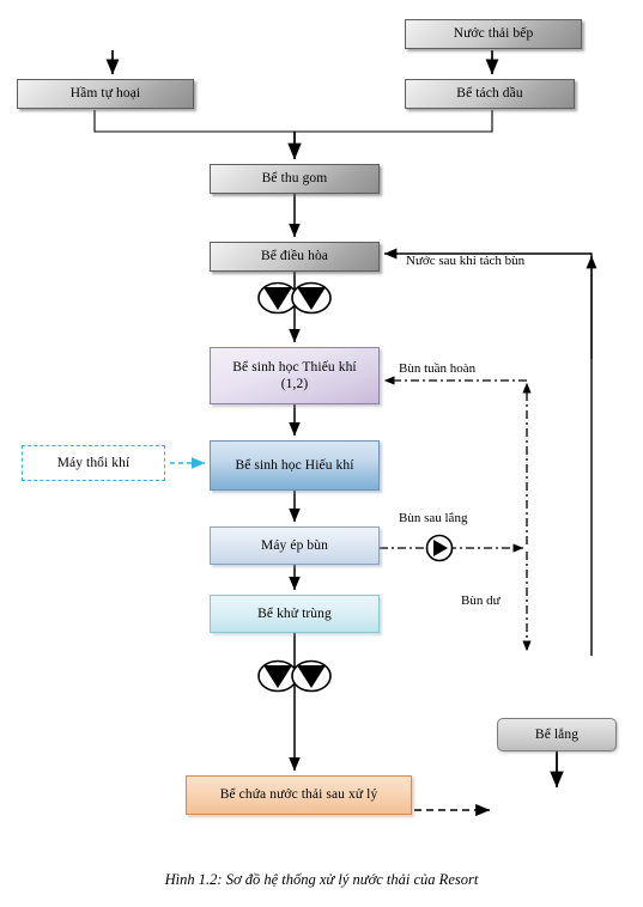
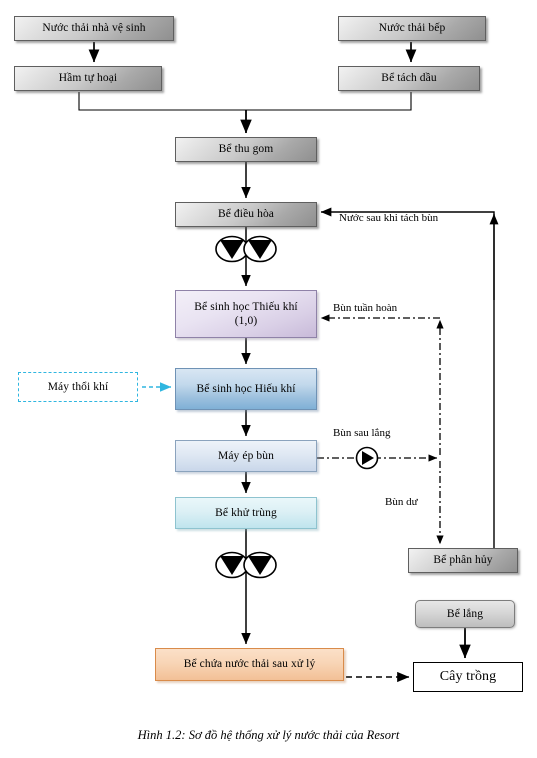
+ Nước thải nhà vệ sinh
  Nước thải bếp
  Hầm tự hoại
  Bể tách dầu
  Bể thu gom
  Bể điều hòa
- Bể sinh học Thiếu khí (1,2)
+ Bể sinh học Thiếu khí (1,0)
  Bể sinh học Hiếu khí
  Máy ép bùn
  Bể khử trùng
  Bể chứa nước thải sau xử lý
+ Bể phân hủy
  Bể lắng
+ Cây trồng
  Máy thổi khí
  Nước sau khi tách bùn
  Bùn tuần hoàn
  Bùn sau lắng
  Bùn dư
  Hình 1.2: Sơ đồ hệ thống xử lý nước thải của Resort
